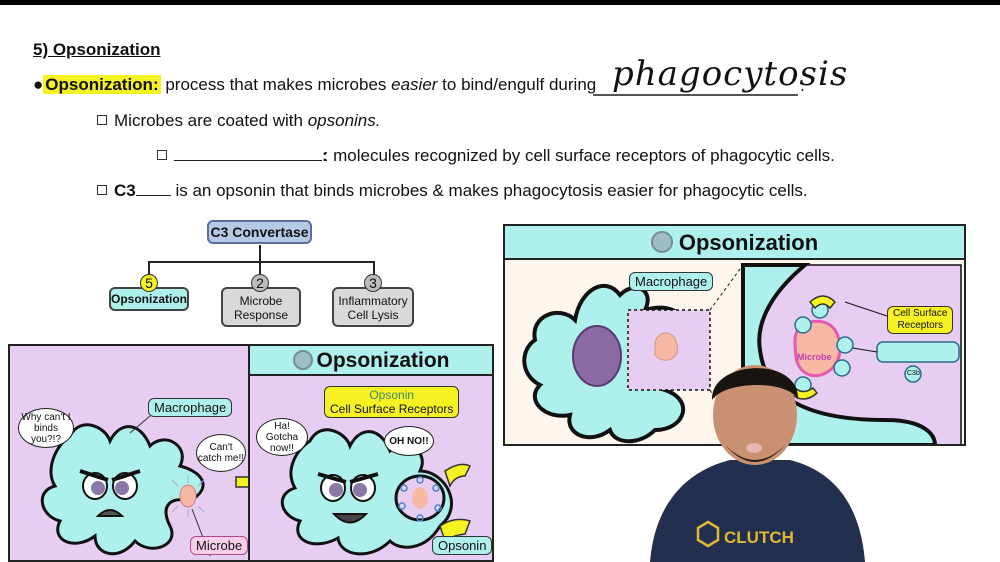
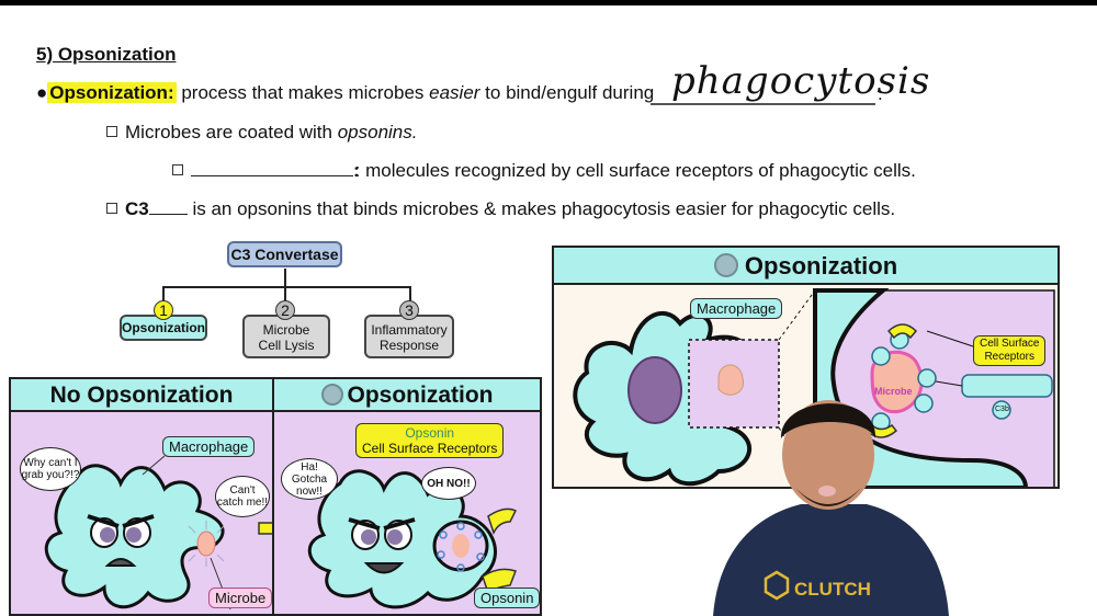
  5) Opsonization
  ●Opsonization: process that makes microbes easier to bind/engulf during
  phagocytosis
  .
  Microbes are coated with opsonins.
  :: molecules recognized by cell surface receptors of phagocytic cells.
- C3 is an opsonin that binds microbes & makes phagocytosis easier for phagocytic cells.
+ C3 is an opsonins that binds microbes & makes phagocytosis easier for phagocytic cells.
  C3 Convertase
  Opsonization
- 5
+ 1
  Microbe
- Response
+ Cell Lysis
  2
  Inflammatory
- Cell Lysis
+ Response
  3
+ No Opsonization
  Macrophage
- Why can't I binds you?!?
+ Why can't I grab you?!?
  Can't catch me!!
  Microbe
  Opsonization
  Opsonin
  Cell Surface Receptors
  Ha! Gotcha now!!
  OH NO!!
  Opsonin
  Opsonization
  Macrophage
  Cell Surface
  Receptors
  Microbe
  CLUTCH
